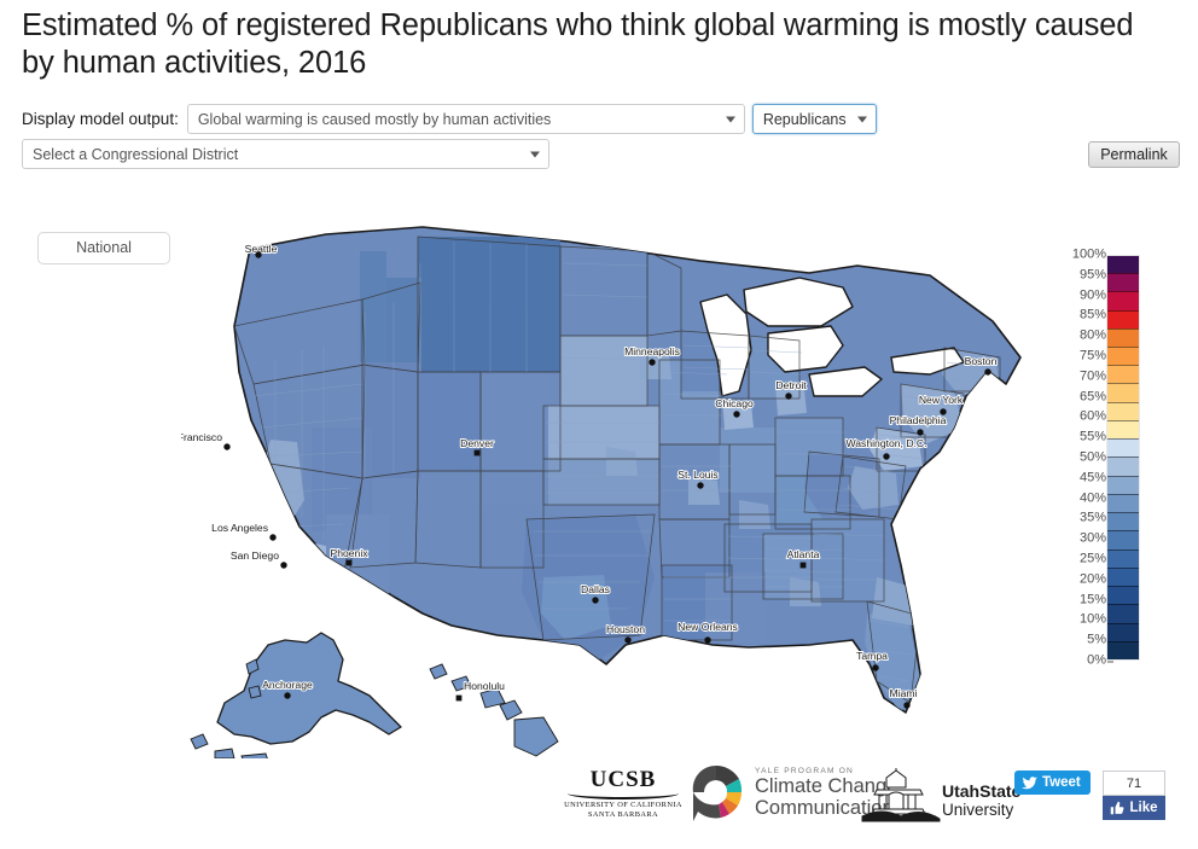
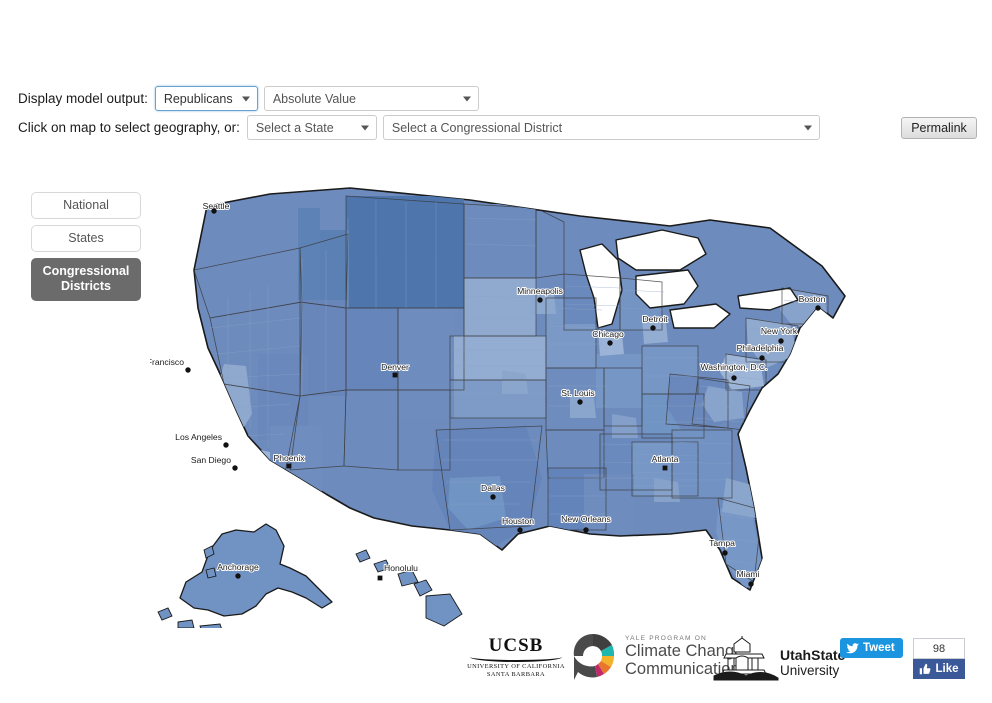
- Estimated % of registered Republicans who think global warming is mostly caused by human activities, 2016
  Display model output:
- Global warming is caused mostly by human activities
  Republicans
+ Absolute Value
+ Click on map to select geography, or:
+ Select a State
  Select a Congressional District
  Permalink
  National
+ States
+ Congressional Districts
  Seattle
  Francisco
  Los Angeles
  San Diego
  Phoenix
  Denver
  Minneapolis
  Chicago
  Detroit
  St. Louis
  Dallas
  Houston
  New Orleans
  Atlanta
  Tampa
  Miami
  Washington, D.C.
  Philadelphia
  New York
  Boston
  Anchorage
  Honolulu
- 100%
- 95%
- 90%
- 85%
- 80%
- 75%
- 70%
- 65%
- 60%
- 55%
- 50%
- 45%
- 40%
- 35%
- 30%
- 25%
- 20%
- 15%
- 10%
- 5%
- 0%
  UCSB
  Climate Chang
  Communication
  UtahStat
  University
  Tweet
- 71
+ 98
  Like
